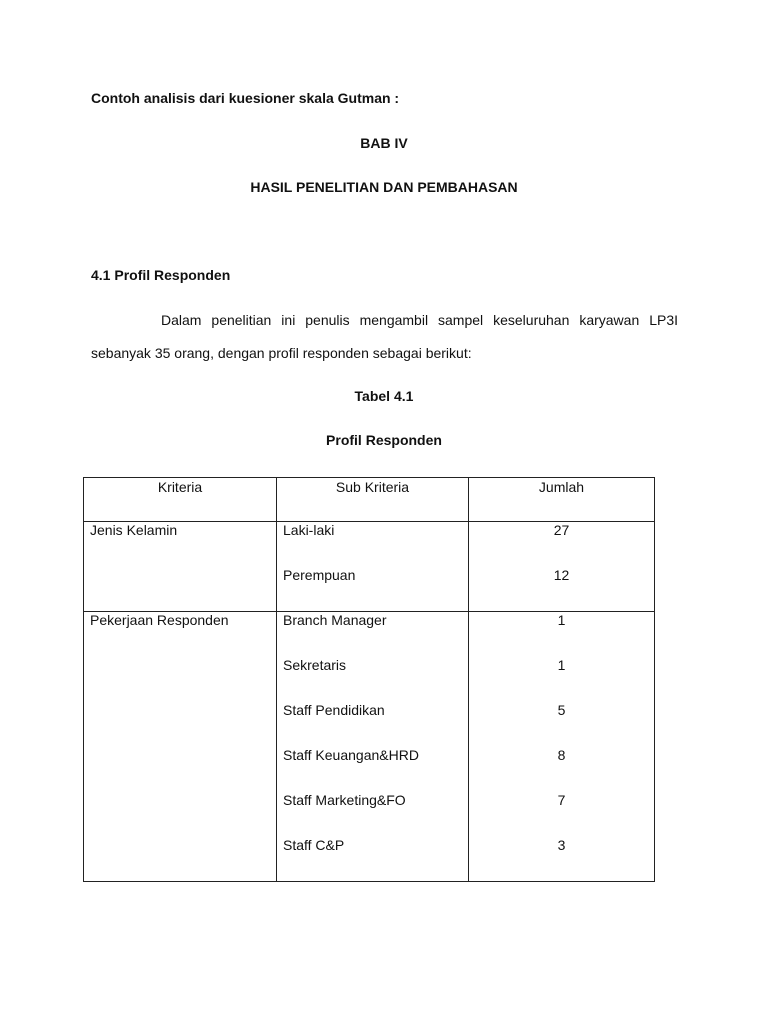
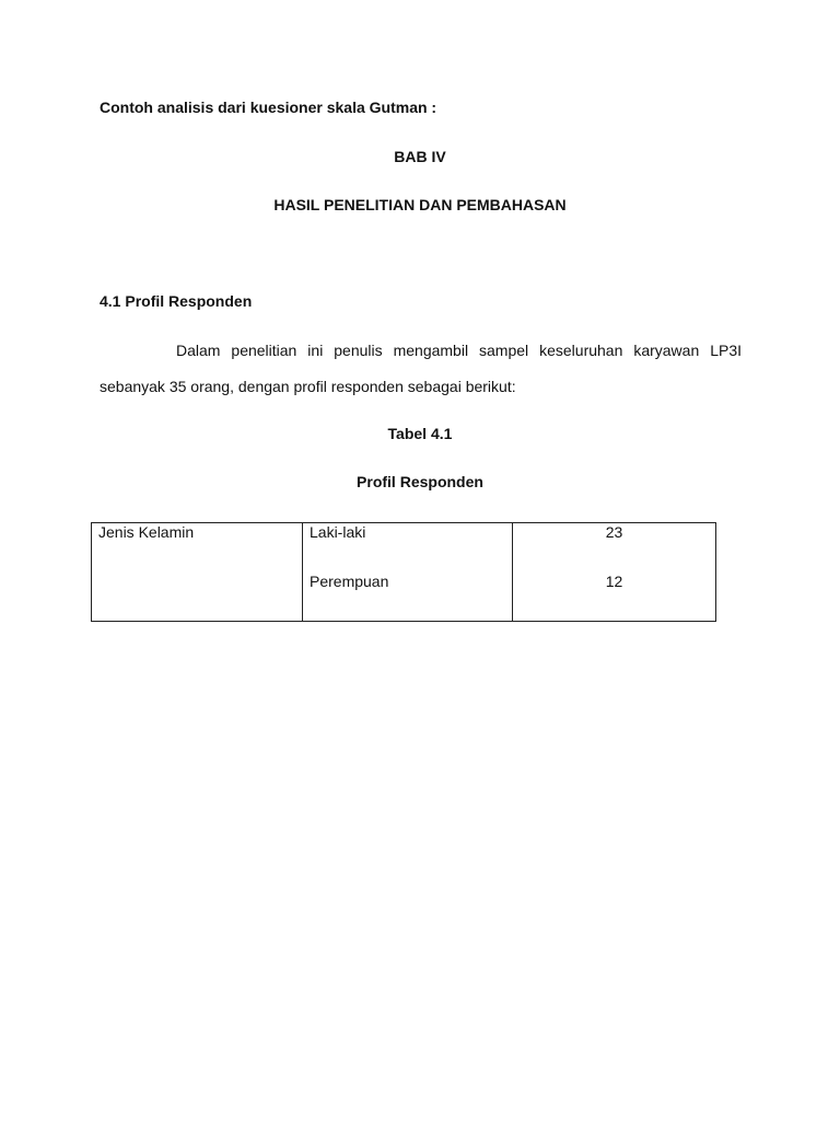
  Contoh analisis dari kuesioner skala Gutman :
  BAB IV
  HASIL PENELITIAN DAN PEMBAHASAN
  4.1 Profil Responden
  Dalam penelitian ini penulis mengambil sampel keseluruhan karyawan LP3I
  sebanyak 35 orang, dengan profil responden sebagai berikut:
  Tabel 4.1
  Profil Responden
- Kriteria	Sub Kriteria	Jumlah
- Jenis Kelamin	Laki-laki Perempuan	27 12
+ Jenis Kelamin	Laki-laki Perempuan	23 12
- Pekerjaan Responden	Branch Manager Sekretaris Staff Pendidikan Staff Keuangan&HRD Staff Marketing&FO Staff C&P	1 1 5 8 7 3
